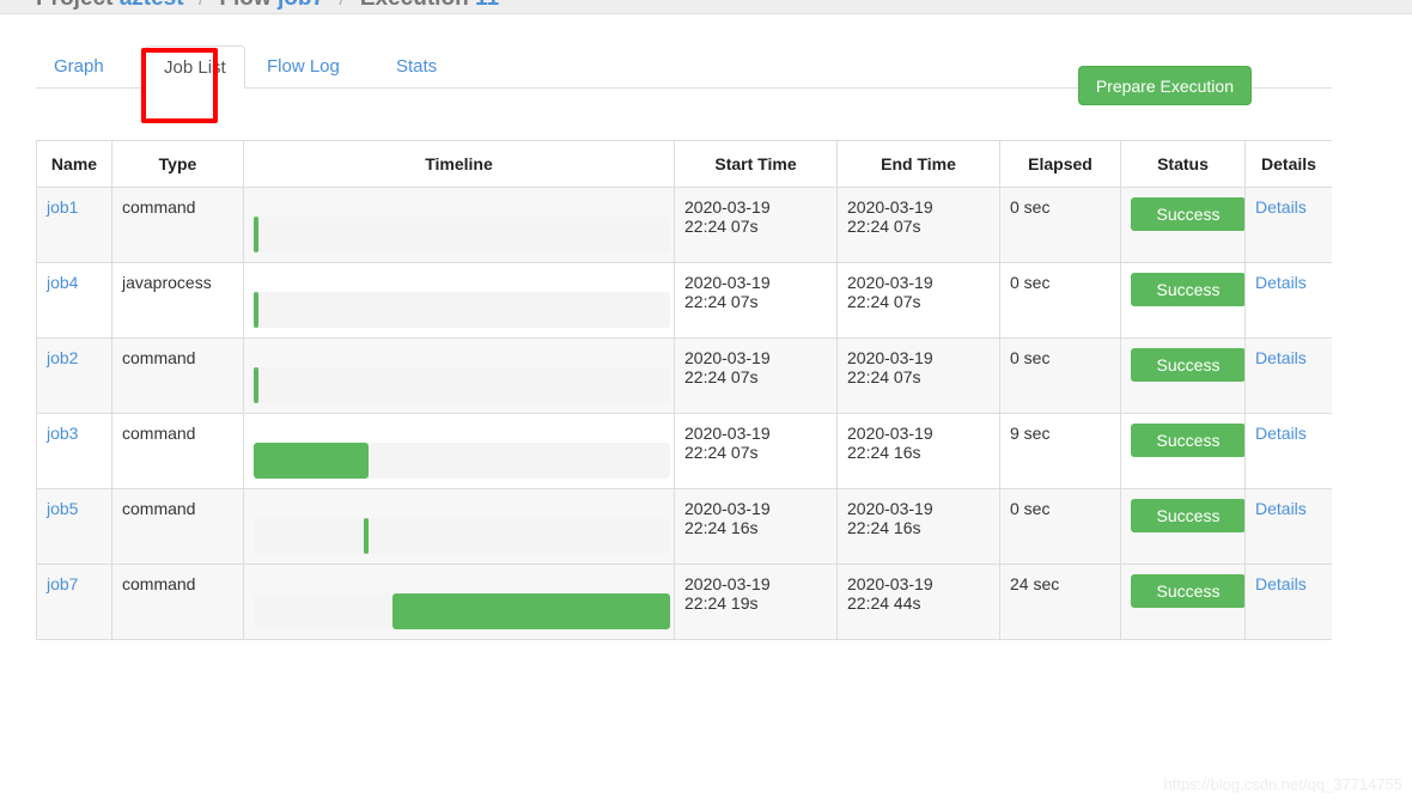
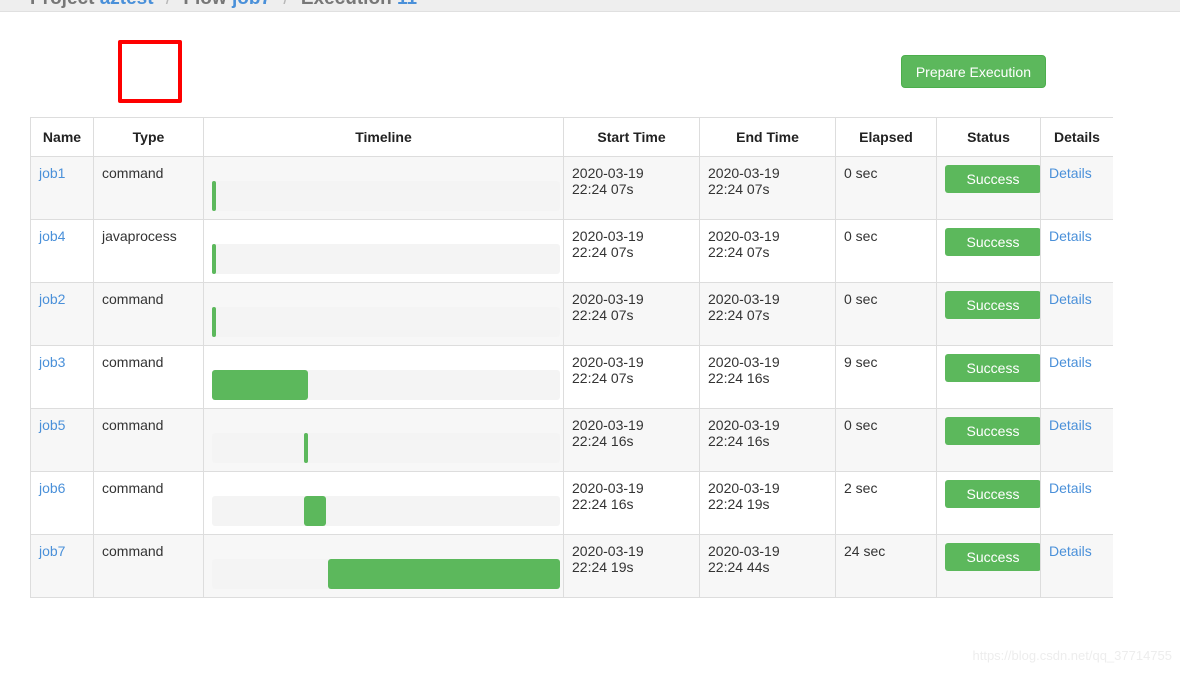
- Graph
- Job List
- Flow Log
- Stats
  Prepare Execution
  Name	Type	Timeline	Start Time	End Time	Elapsed	Status	Details
  job1	command		2020-03-1922:24 07s	2020-03-1922:24 07s	0 sec	Success	Details
  job4	javaprocess		2020-03-1922:24 07s	2020-03-1922:24 07s	0 sec	Success	Details
  job2	command		2020-03-1922:24 07s	2020-03-1922:24 07s	0 sec	Success	Details
  job3	command		2020-03-1922:24 07s	2020-03-1922:24 16s	9 sec	Success	Details
  job5	command		2020-03-1922:24 16s	2020-03-1922:24 16s	0 sec	Success	Details
+ job6	command		2020-03-1922:24 16s	2020-03-1922:24 19s	2 sec	Success	Details
  job7	command		2020-03-1922:24 19s	2020-03-1922:24 44s	24 sec	Success	Details
